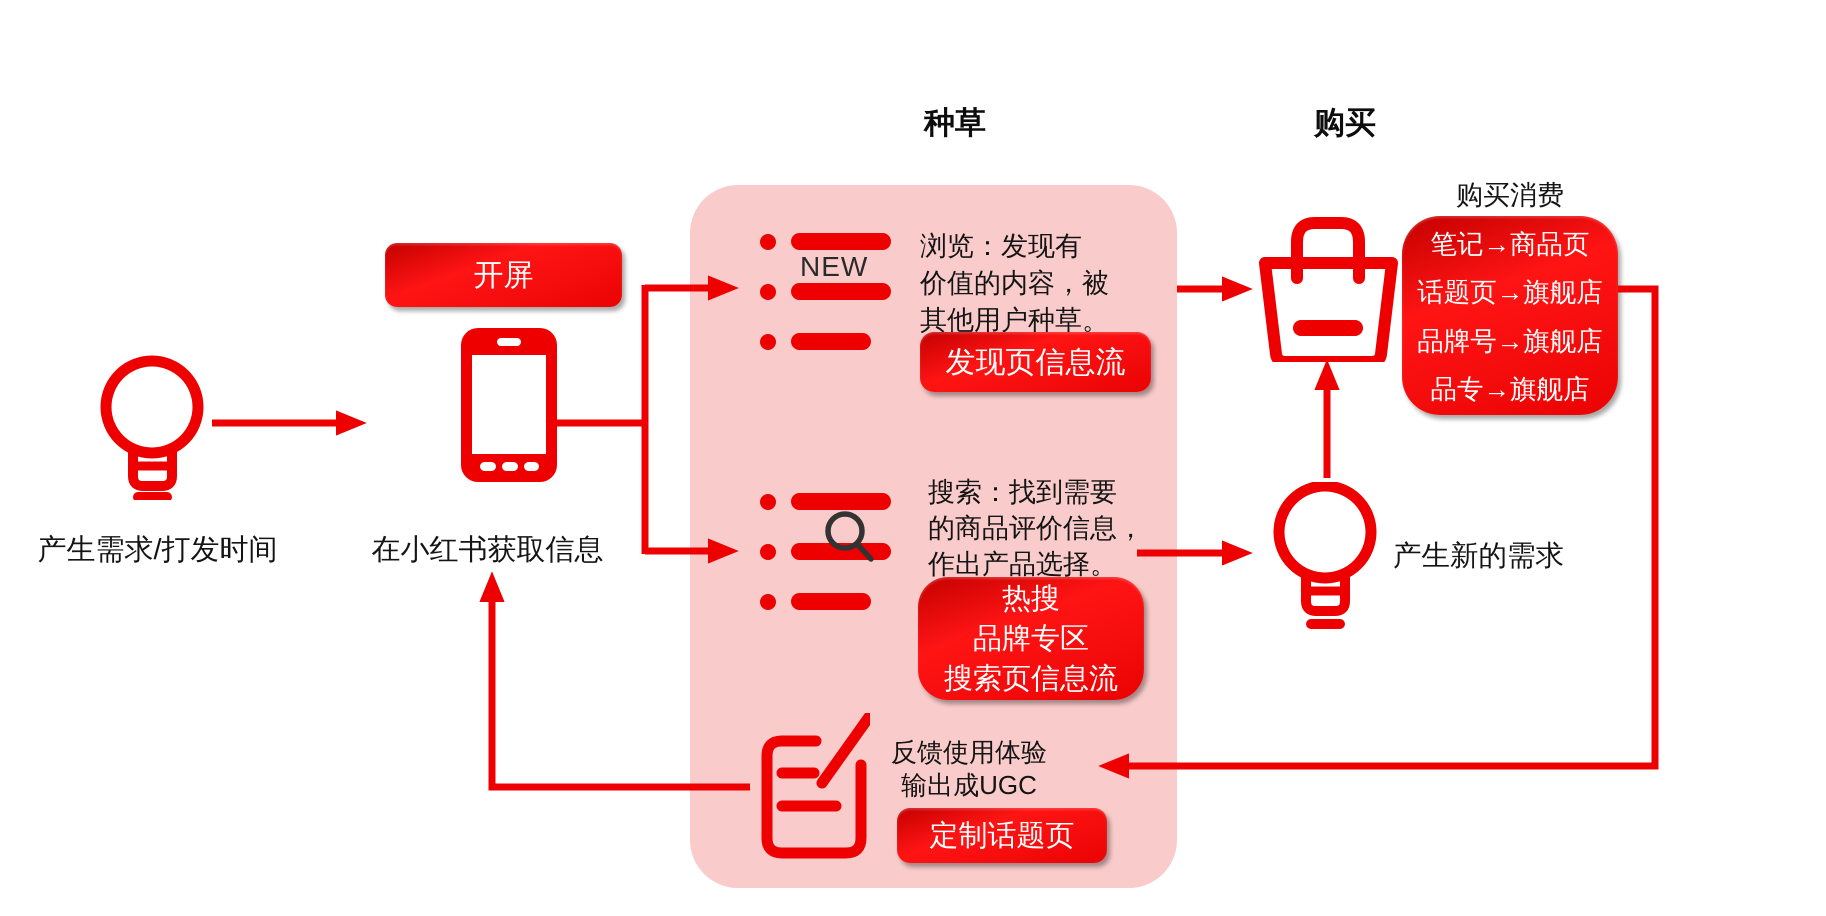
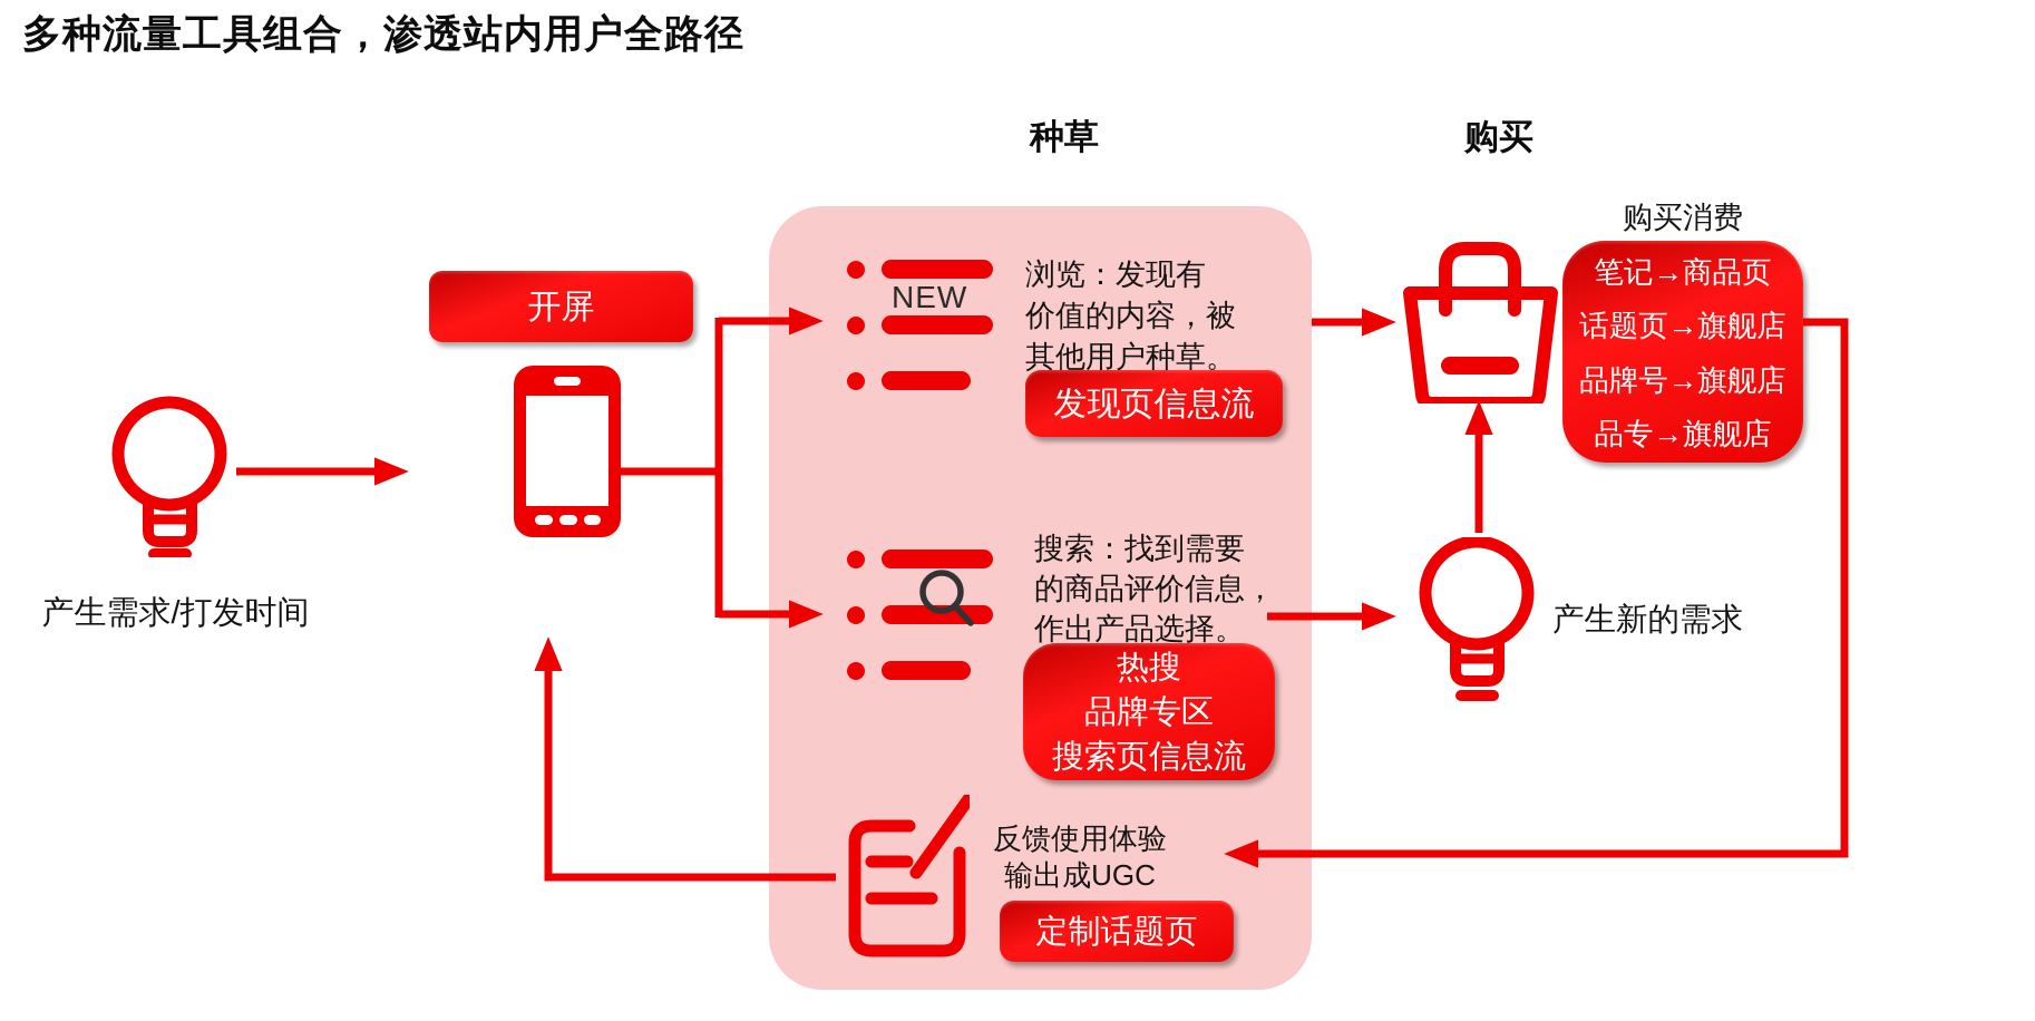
+ 多种流量工具组合，渗透站内用户全路径
  种草
  购买
  产生需求/打发时间
  开屏
- 在小红书获取信息
  NEW
  浏览：发现有
  价值的内容，被
  其他用户种草。
  发现页信息流
  搜索：找到需要
  的商品评价信息，
  作出产品选择。
  热搜
  品牌专区
  搜索页信息流
  反馈使用体验
  输出成UGC
  定制话题页
  购买消费
  笔记→商品页
  话题页→旗舰店
  品牌号→旗舰店
  品专→旗舰店
  产生新的需求
